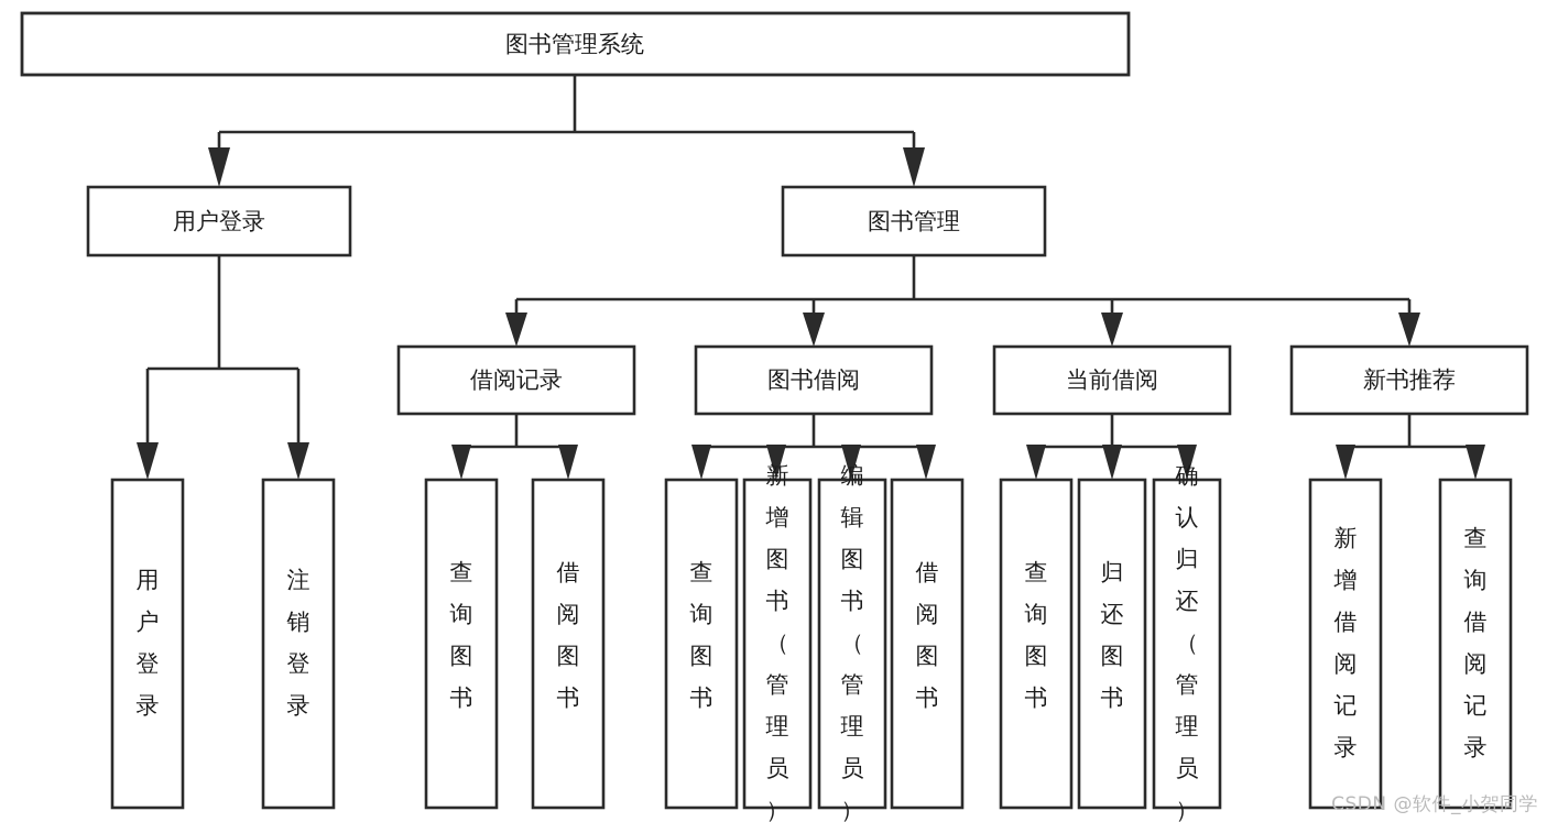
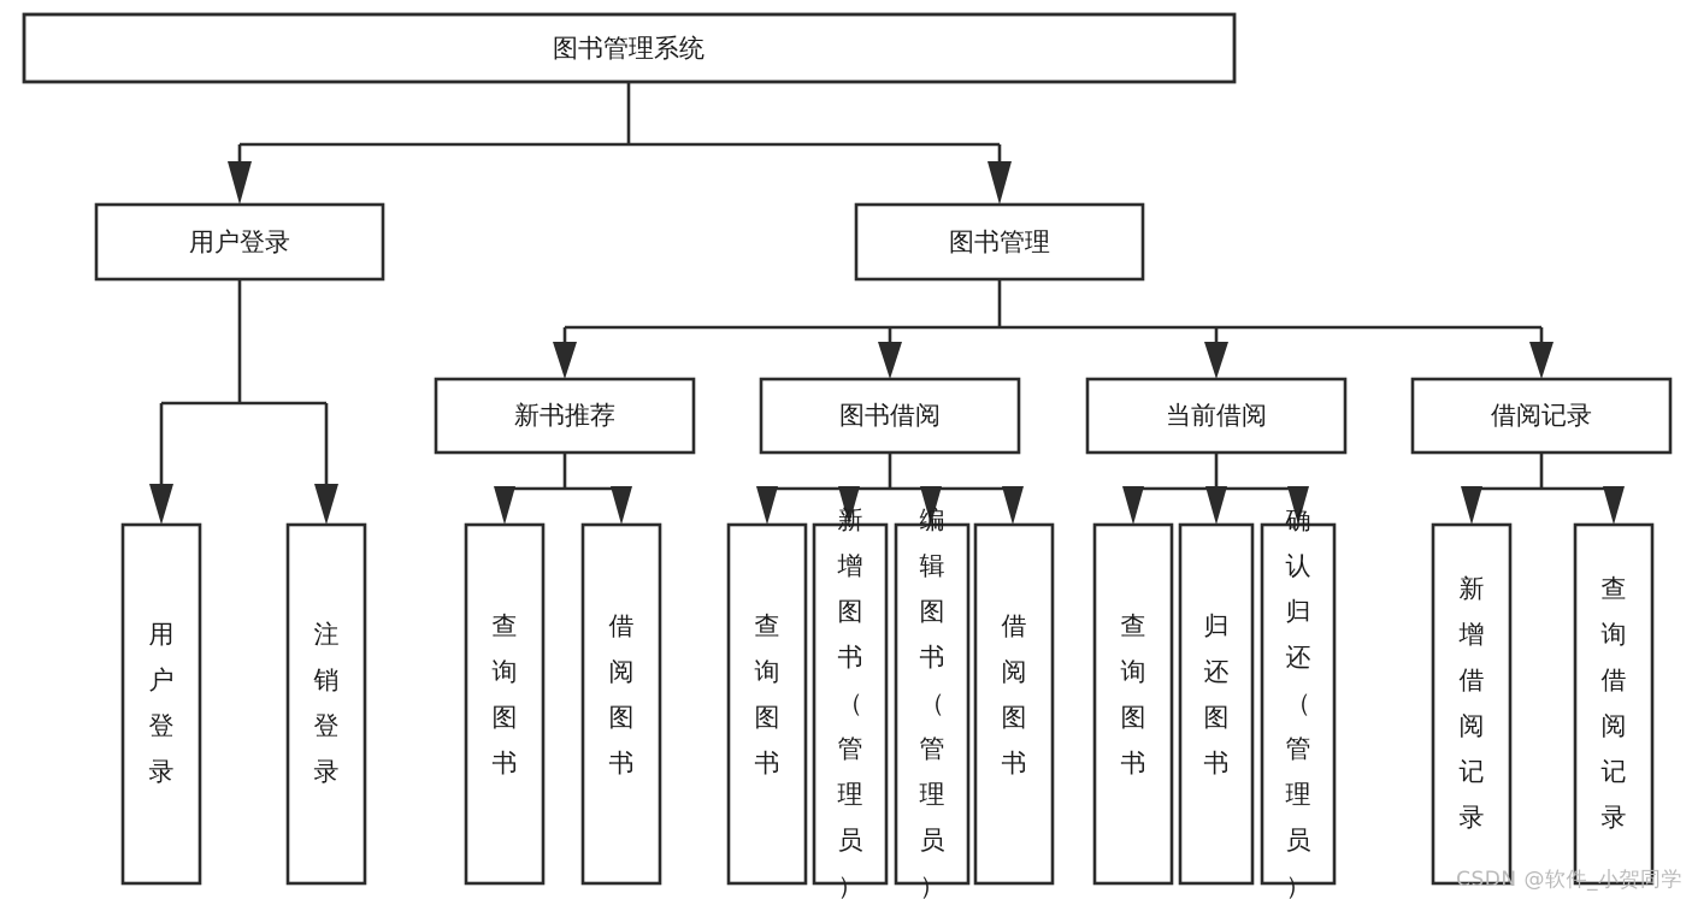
  图书管理系统
  用户登录
  图书管理
- 借阅记录
+ 新书推荐
  图书借阅
  当前借阅
- 新书推荐
+ 借阅记录
  用户登录
  注销登录
  查询图书
  借阅图书
  查询图书
  新增图书（管理员）
  编辑图书（管理员）
  借阅图书
  查询图书
  归还图书
  确认归还（管理员）
  新增借阅记录
  查询借阅记录
  CSDN @软件_小贺同学
